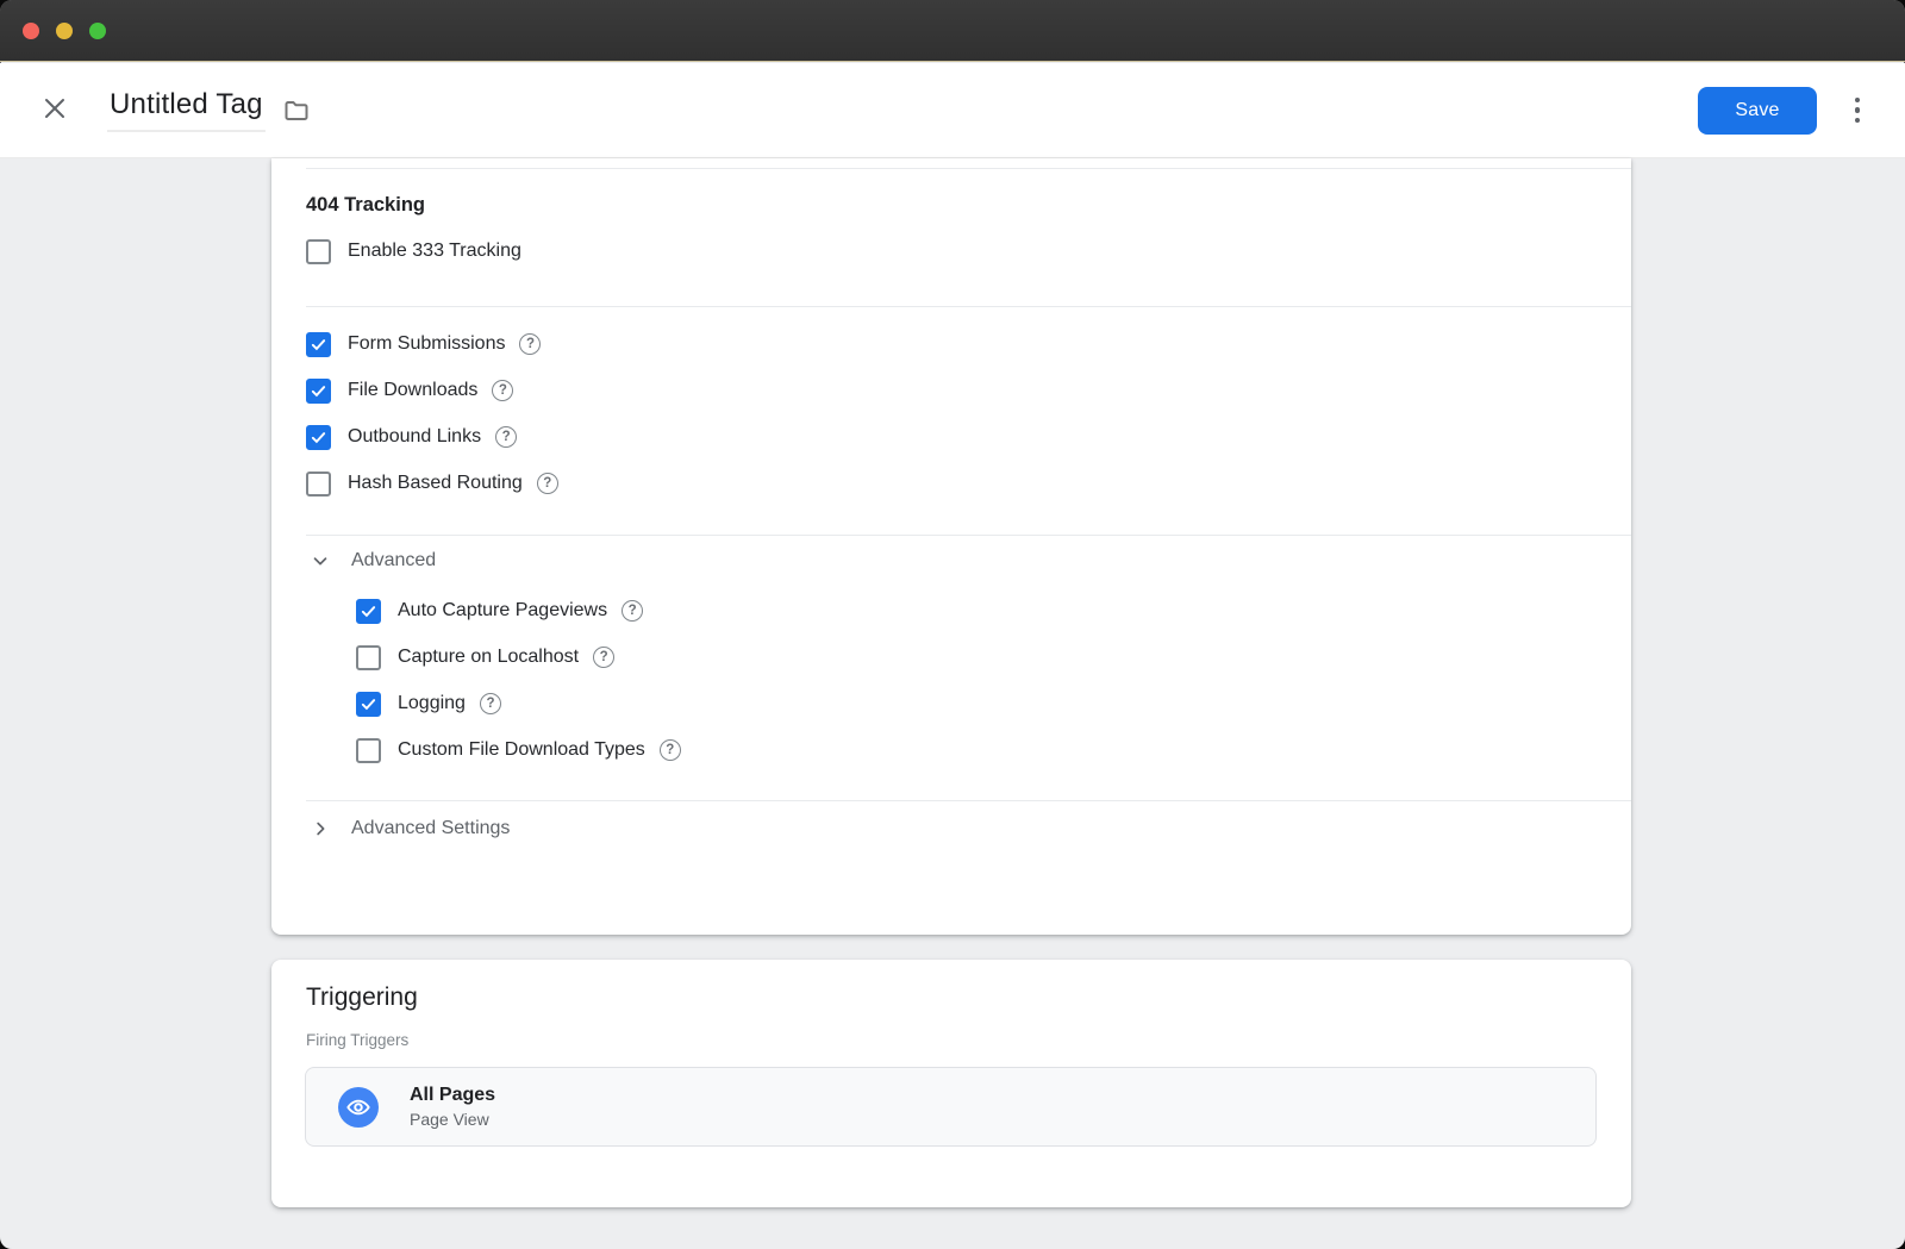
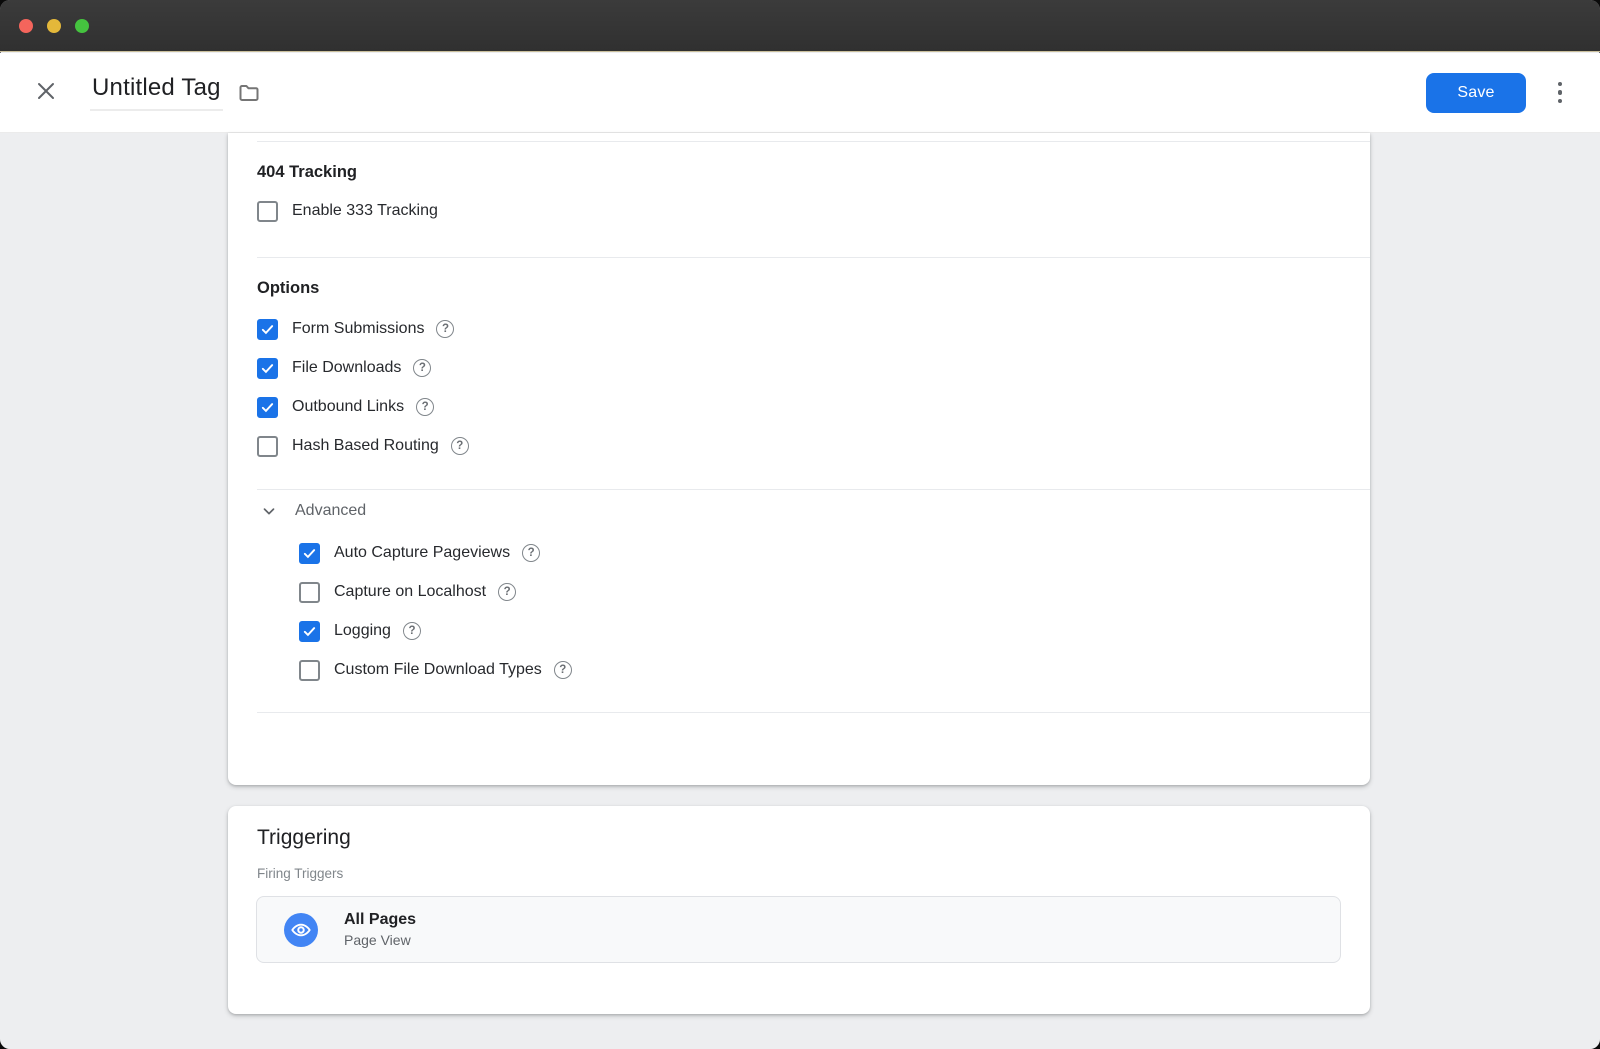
  Untitled Tag
  Save
  404 Tracking
  Enable 333 Tracking
+ Options
  Form Submissions
  ?
  File Downloads
  ?
  Outbound Links
  ?
  Hash Based Routing
  ?
  Advanced
  Auto Capture Pageviews
  ?
  Capture on Localhost
  ?
  Logging
  ?
  Custom File Download Types
  ?
- Advanced Settings
  Triggering
  Firing Triggers
  All Pages
  Page View
